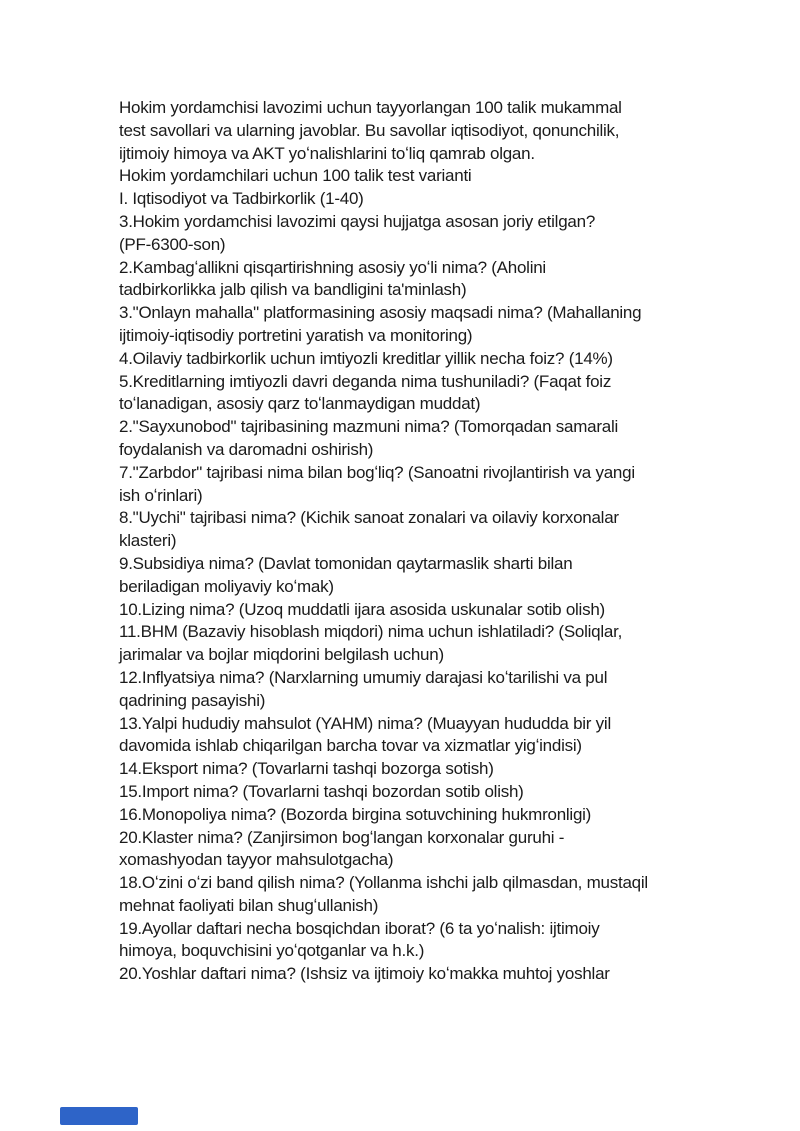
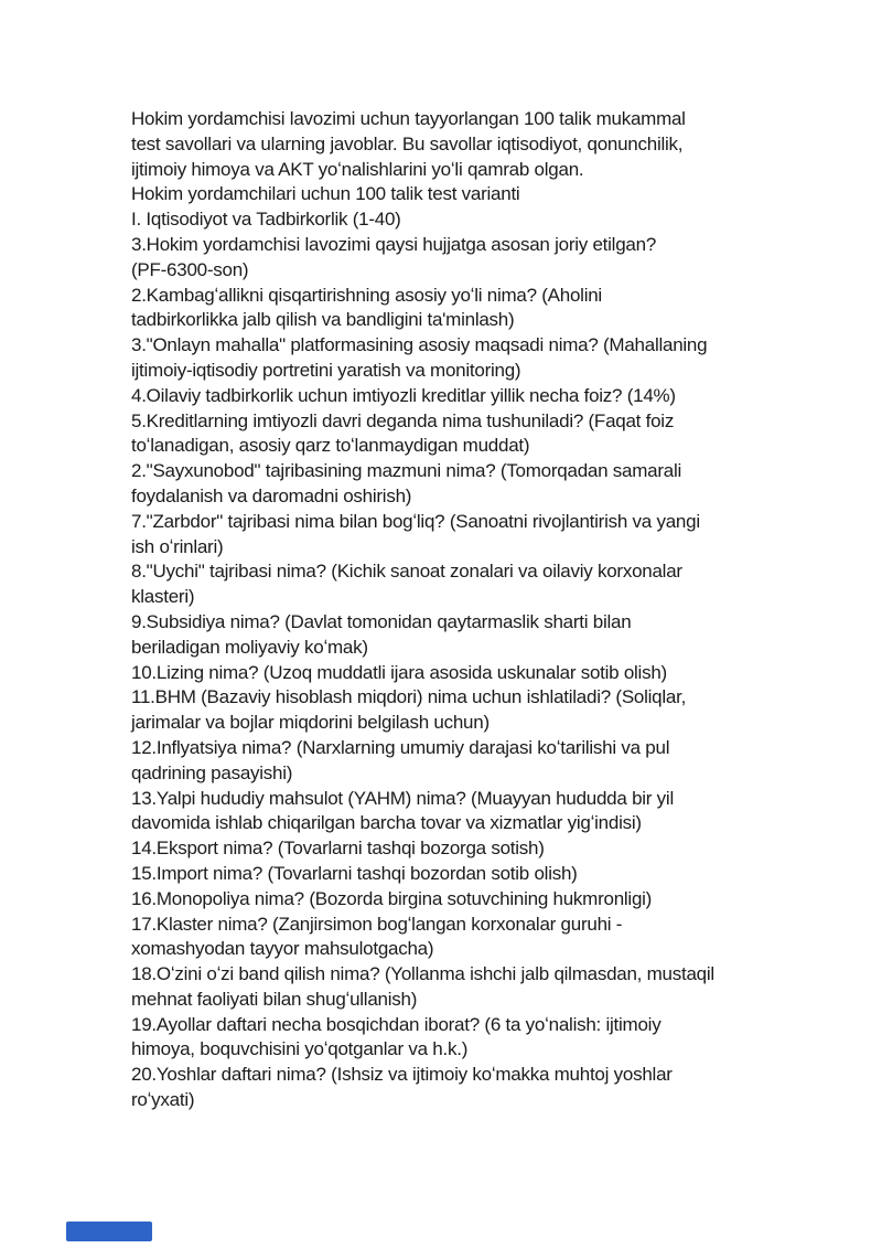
  Hokim yordamchisi lavozimi uchun tayyorlangan 100 talik mukammal
  test savollari va ularning javoblar. Bu savollar iqtisodiyot, qonunchilik,
- ijtimoiy himoya va AKT yoʻnalishlarini toʻliq qamrab olgan.
+ ijtimoiy himoya va AKT yoʻnalishlarini yoʻli qamrab olgan.
  Hokim yordamchilari uchun 100 talik test varianti
  I. Iqtisodiyot va Tadbirkorlik (1-40)
  3.Hokim yordamchisi lavozimi qaysi hujjatga asosan joriy etilgan?
  (PF-6300-son)
  2.Kambagʻallikni qisqartirishning asosiy yoʻli nima? (Aholini
  tadbirkorlikka jalb qilish va bandligini ta'minlash)
  3."Onlayn mahalla" platformasining asosiy maqsadi nima? (Mahallaning
  ijtimoiy-iqtisodiy portretini yaratish va monitoring)
  4.Oilaviy tadbirkorlik uchun imtiyozli kreditlar yillik necha foiz? (14%)
  5.Kreditlarning imtiyozli davri deganda nima tushuniladi? (Faqat foiz
  toʻlanadigan, asosiy qarz toʻlanmaydigan muddat)
  2."Sayxunobod" tajribasining mazmuni nima? (Tomorqadan samarali
  foydalanish va daromadni oshirish)
  7."Zarbdor" tajribasi nima bilan bogʻliq? (Sanoatni rivojlantirish va yangi
  ish oʻrinlari)
  8."Uychi" tajribasi nima? (Kichik sanoat zonalari va oilaviy korxonalar
  klasteri)
  9.Subsidiya nima? (Davlat tomonidan qaytarmaslik sharti bilan
  beriladigan moliyaviy koʻmak)
  10.Lizing nima? (Uzoq muddatli ijara asosida uskunalar sotib olish)
  11.BHM (Bazaviy hisoblash miqdori) nima uchun ishlatiladi? (Soliqlar,
  jarimalar va bojlar miqdorini belgilash uchun)
  12.Inflyatsiya nima? (Narxlarning umumiy darajasi koʻtarilishi va pul
  qadrining pasayishi)
  13.Yalpi hududiy mahsulot (YAHM) nima? (Muayyan hududda bir yil
  davomida ishlab chiqarilgan barcha tovar va xizmatlar yigʻindisi)
  14.Eksport nima? (Tovarlarni tashqi bozorga sotish)
  15.Import nima? (Tovarlarni tashqi bozordan sotib olish)
  16.Monopoliya nima? (Bozorda birgina sotuvchining hukmronligi)
- 20.Klaster nima? (Zanjirsimon bogʻlangan korxonalar guruhi -
+ 17.Klaster nima? (Zanjirsimon bogʻlangan korxonalar guruhi -
  xomashyodan tayyor mahsulotgacha)
  18.Oʻzini oʻzi band qilish nima? (Yollanma ishchi jalb qilmasdan, mustaqil
  mehnat faoliyati bilan shugʻullanish)
  19.Ayollar daftari necha bosqichdan iborat? (6 ta yoʻnalish: ijtimoiy
  himoya, boquvchisini yoʻqotganlar va h.k.)
  20.Yoshlar daftari nima? (Ishsiz va ijtimoiy koʻmakka muhtoj yoshlar
+ roʻyxati)
